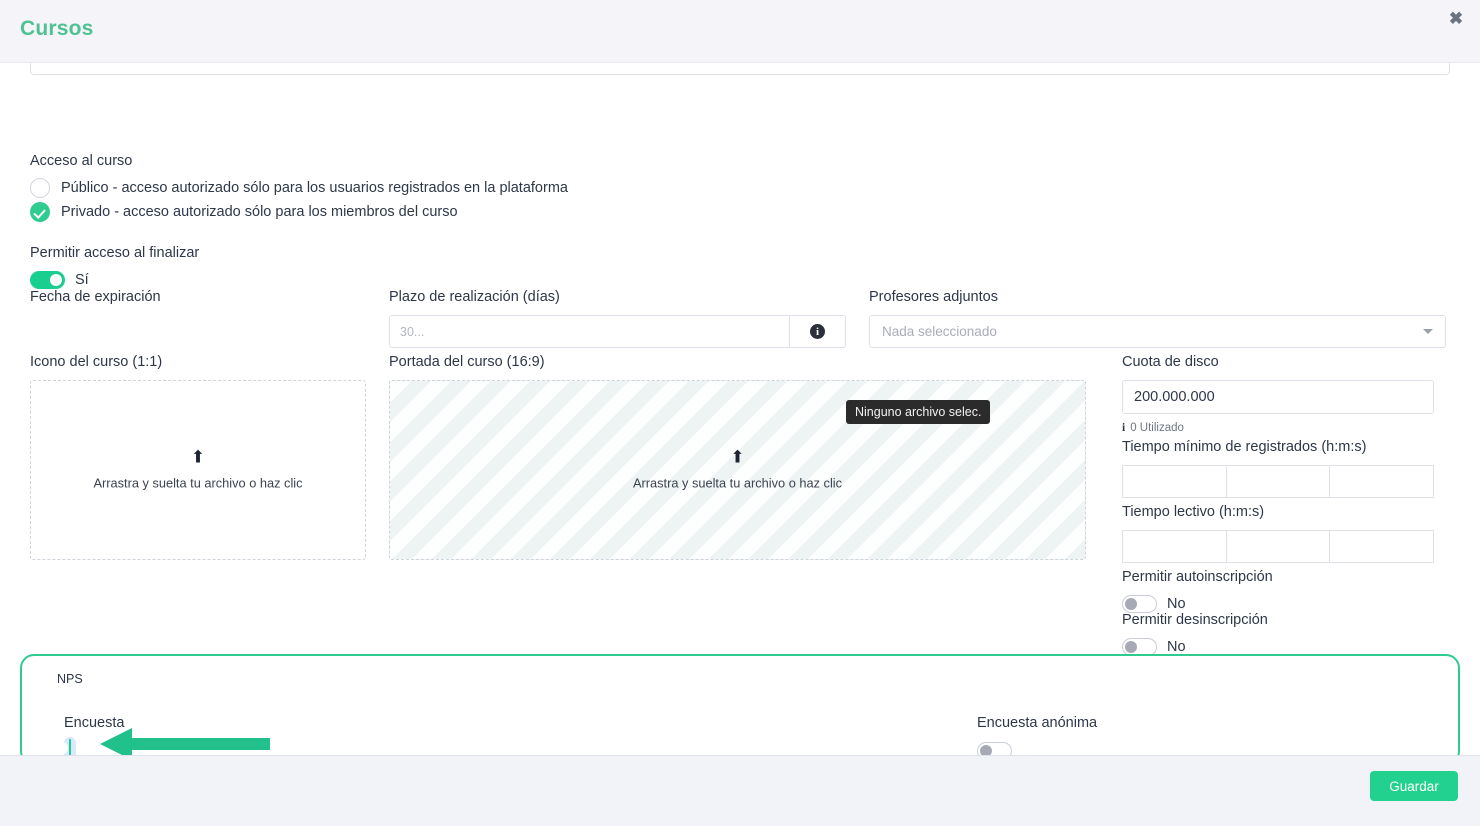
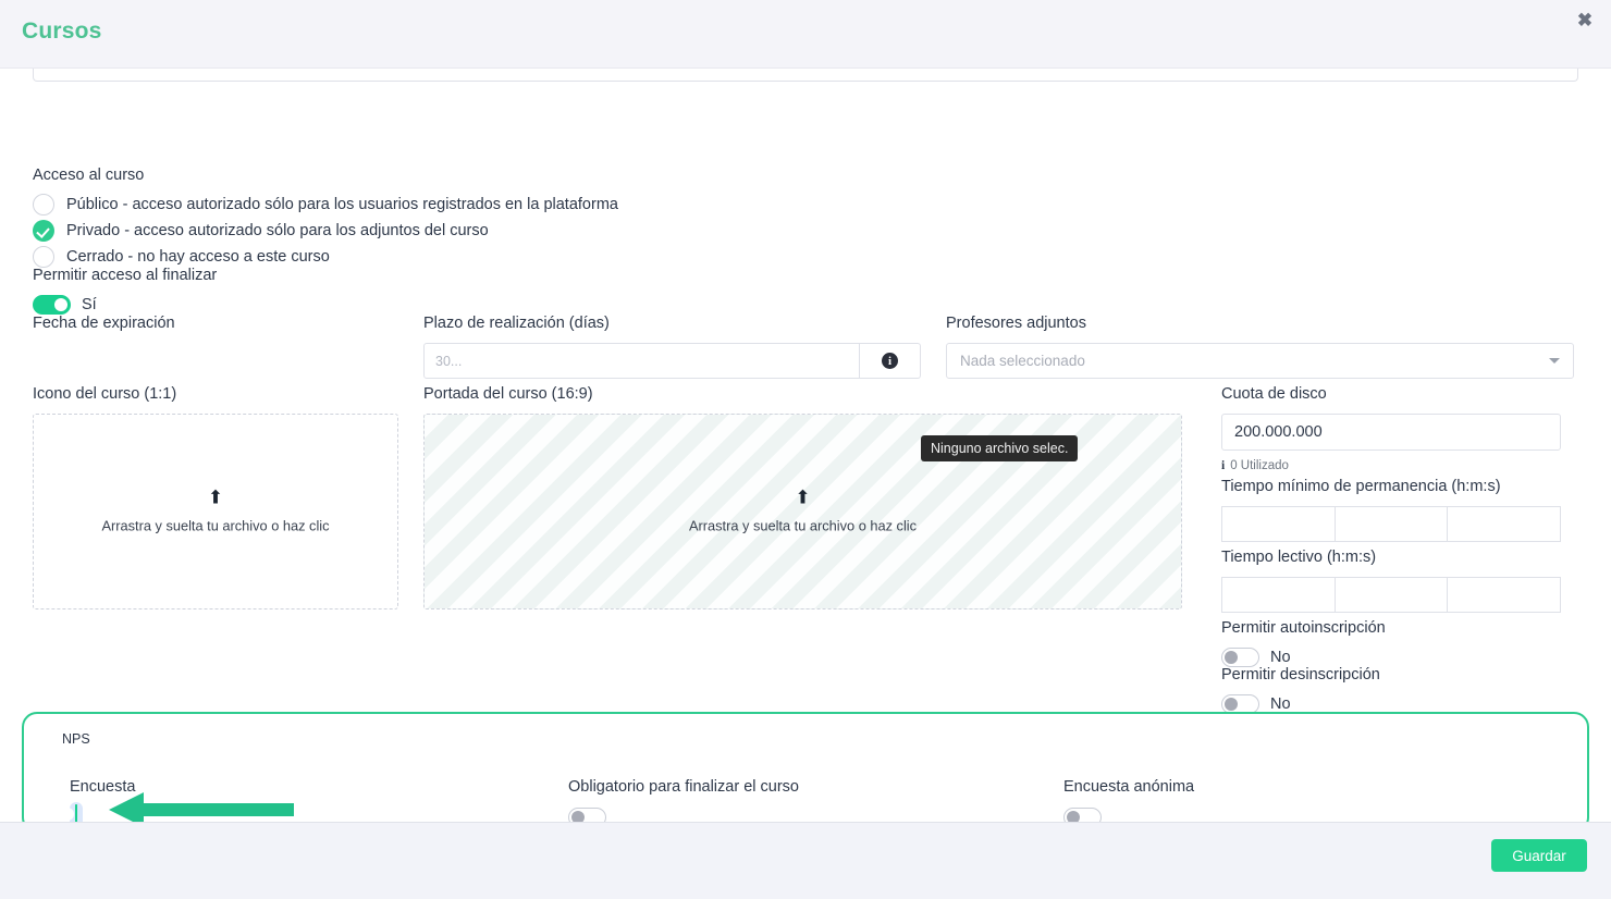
  Cursos
  ✖
  Acceso al curso
  Público - acceso autorizado sólo para los usuarios registrados en la plataforma
- Privado - acceso autorizado sólo para los miembros del curso
+ Privado - acceso autorizado sólo para los adjuntos del curso
+ Cerrado - no hay acceso a este curso
  Permitir acceso al finalizar
  Sí
  Fecha de expiración
  Plazo de realización (días)
  30...
  i
  Profesores adjuntos
  Nada seleccionado
  Icono del curso (1:1)
  ⬆
  Arrastra y suelta tu archivo o haz clic
  Portada del curso (16:9)
  ⬆
  Arrastra y suelta tu archivo o haz clic
  Ninguno archivo selec.
  Cuota de disco
  200.000.000
  i
  0 Utilizado
- Tiempo mínimo de registrados (h:m:s)
+ Tiempo mínimo de permanencia (h:m:s)
  Tiempo lectivo (h:m:s)
  Permitir autoinscripción
  No
  Permitir desinscripción
  No
  NPS
  Encuesta
+ Obligatorio para finalizar el curso
  Encuesta anónima
  Guardar
